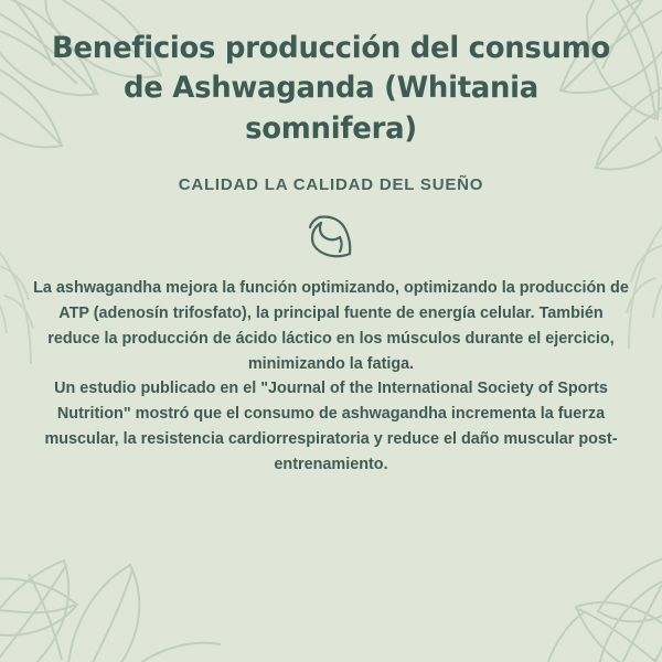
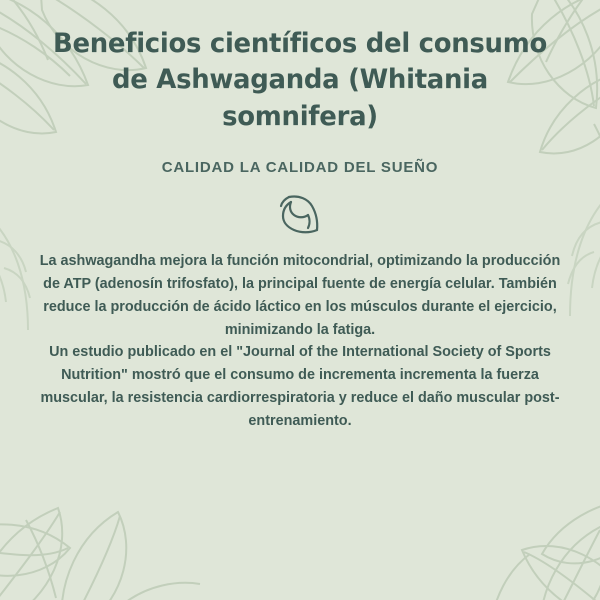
- Beneficios producción del consumo de Ashwaganda (Whitania somnifera)
+ Beneficios científicos del consumo de Ashwaganda (Whitania somnifera)
  CALIDAD LA CALIDAD DEL SUEÑO
- La ashwagandha mejora la función optimizando, optimizando la producción de ATP (adenosín trifosfato), la principal fuente de energía celular. También reduce la producción de ácido láctico en los músculos durante el ejercicio, minimizando la fatiga.
+ La ashwagandha mejora la función mitocondrial, optimizando la producción de ATP (adenosín trifosfato), la principal fuente de energía celular. También reduce la producción de ácido láctico en los músculos durante el ejercicio, minimizando la fatiga.
- Un estudio publicado en el "Journal of the International Society of Sports Nutrition" mostró que el consumo de ashwagandha incrementa la fuerza muscular, la resistencia cardiorrespiratoria y reduce el daño muscular post-entrenamiento.
+ Un estudio publicado en el "Journal of the International Society of Sports Nutrition" mostró que el consumo de incrementa incrementa la fuerza muscular, la resistencia cardiorrespiratoria y reduce el daño muscular post-entrenamiento.
